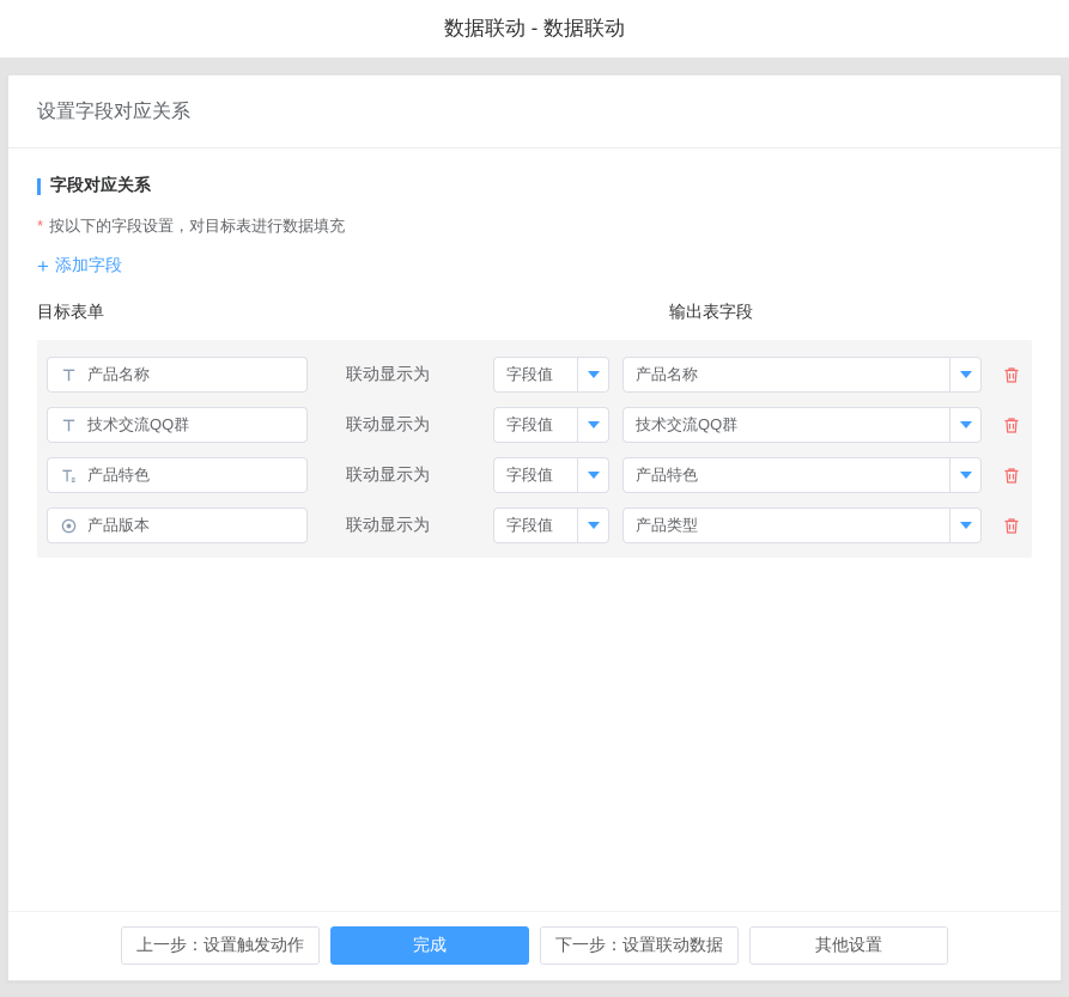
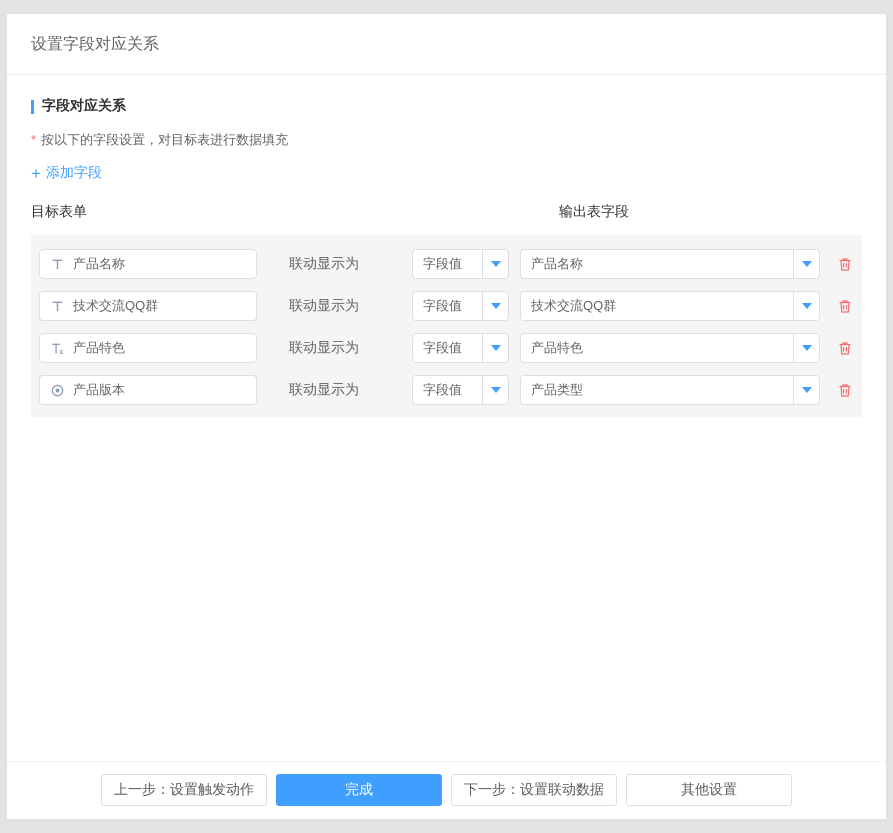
- 数据联动 - 数据联动
  设置字段对应关系
  字段对应关系
  * 按以下的字段设置，对目标表进行数据填充
  +
  添加字段
  目标表单
  输出表字段
  产品名称
  联动显示为
  字段值
  产品名称
  技术交流QQ群
  联动显示为
  字段值
  技术交流QQ群
  产品特色
  联动显示为
  字段值
  产品特色
  产品版本
  联动显示为
  字段值
  产品类型
  上一步：设置触发动作
  完成
  下一步：设置联动数据
  其他设置
